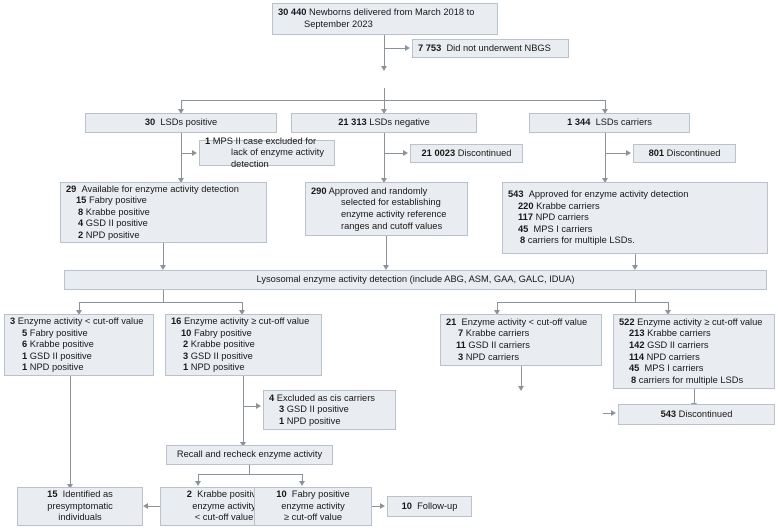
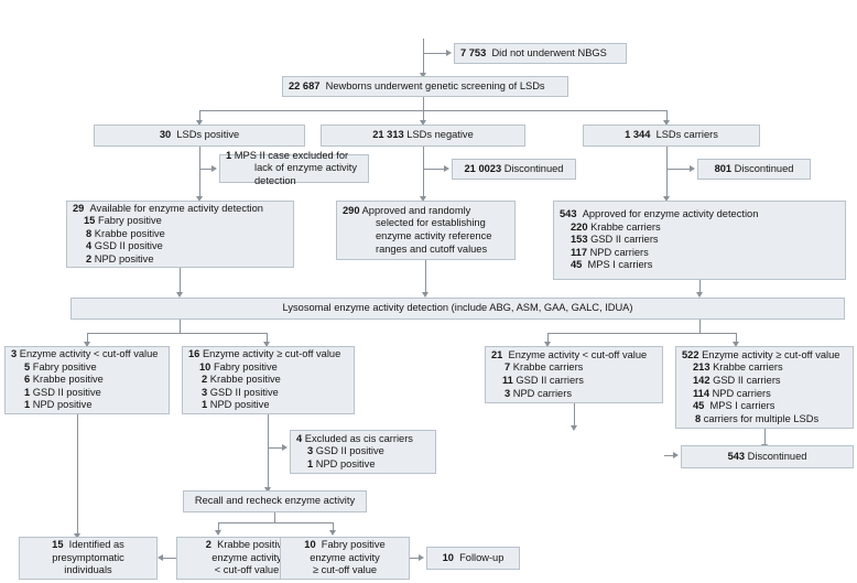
- 30 440 Newborns delivered from March 2018 to September 2023
  7 753 Did not underwent NBGS
+ 22 687 Newborns underwent genetic screening of LSDs
  30 LSDs positive
  21 313 LSDs negative
  1 344 LSDs carriers
  1 MPS II case excluded for lack of enzyme activity detection
  21 0023 Discontinued
  801 Discontinued
  29 Available for enzyme activity detection
  15 Fabry positive
  8 Krabbe positive
  4 GSD II positive
  2 NPD positive
  290 Approved and randomly selected for establishing enzyme activity reference ranges and cutoff values
  543 Approved for enzyme activity detection
  220 Krabbe carriers
+ 153 GSD II carriers
  117 NPD carriers
  45 MPS I carriers
- 8 carriers for multiple LSDs.
  Lysosomal enzyme activity detection (include ABG, ASM, GAA, GALC, IDUA)
  3 Enzyme activity < cut-off value
  5 Fabry positive
  6 Krabbe positive
  1 GSD II positive
  1 NPD positive
  16 Enzyme activity ≥ cut-off value
  10 Fabry positive
  2 Krabbe positive
  3 GSD II positive
  1 NPD positive
  21 Enzyme activity < cut-off value
  7 Krabbe carriers
  11 GSD II carriers
  3 NPD carriers
  522 Enzyme activity ≥ cut-off value
  213 Krabbe carriers
  142 GSD II carriers
  114 NPD carriers
  45 MPS I carriers
  8 carriers for multiple LSDs
  4 Excluded as cis carriers
  3 GSD II positive
  1 NPD positive
  543 Discontinued
  Recall and recheck enzyme activity
  15 Identified as
  presymptomatic
  individuals
  2 Krabbe positi
  enzyme activit
  < cut-off value
  10 Fabry positive
  enzyme activity
  ≥ cut-off value
  10 Follow-up
